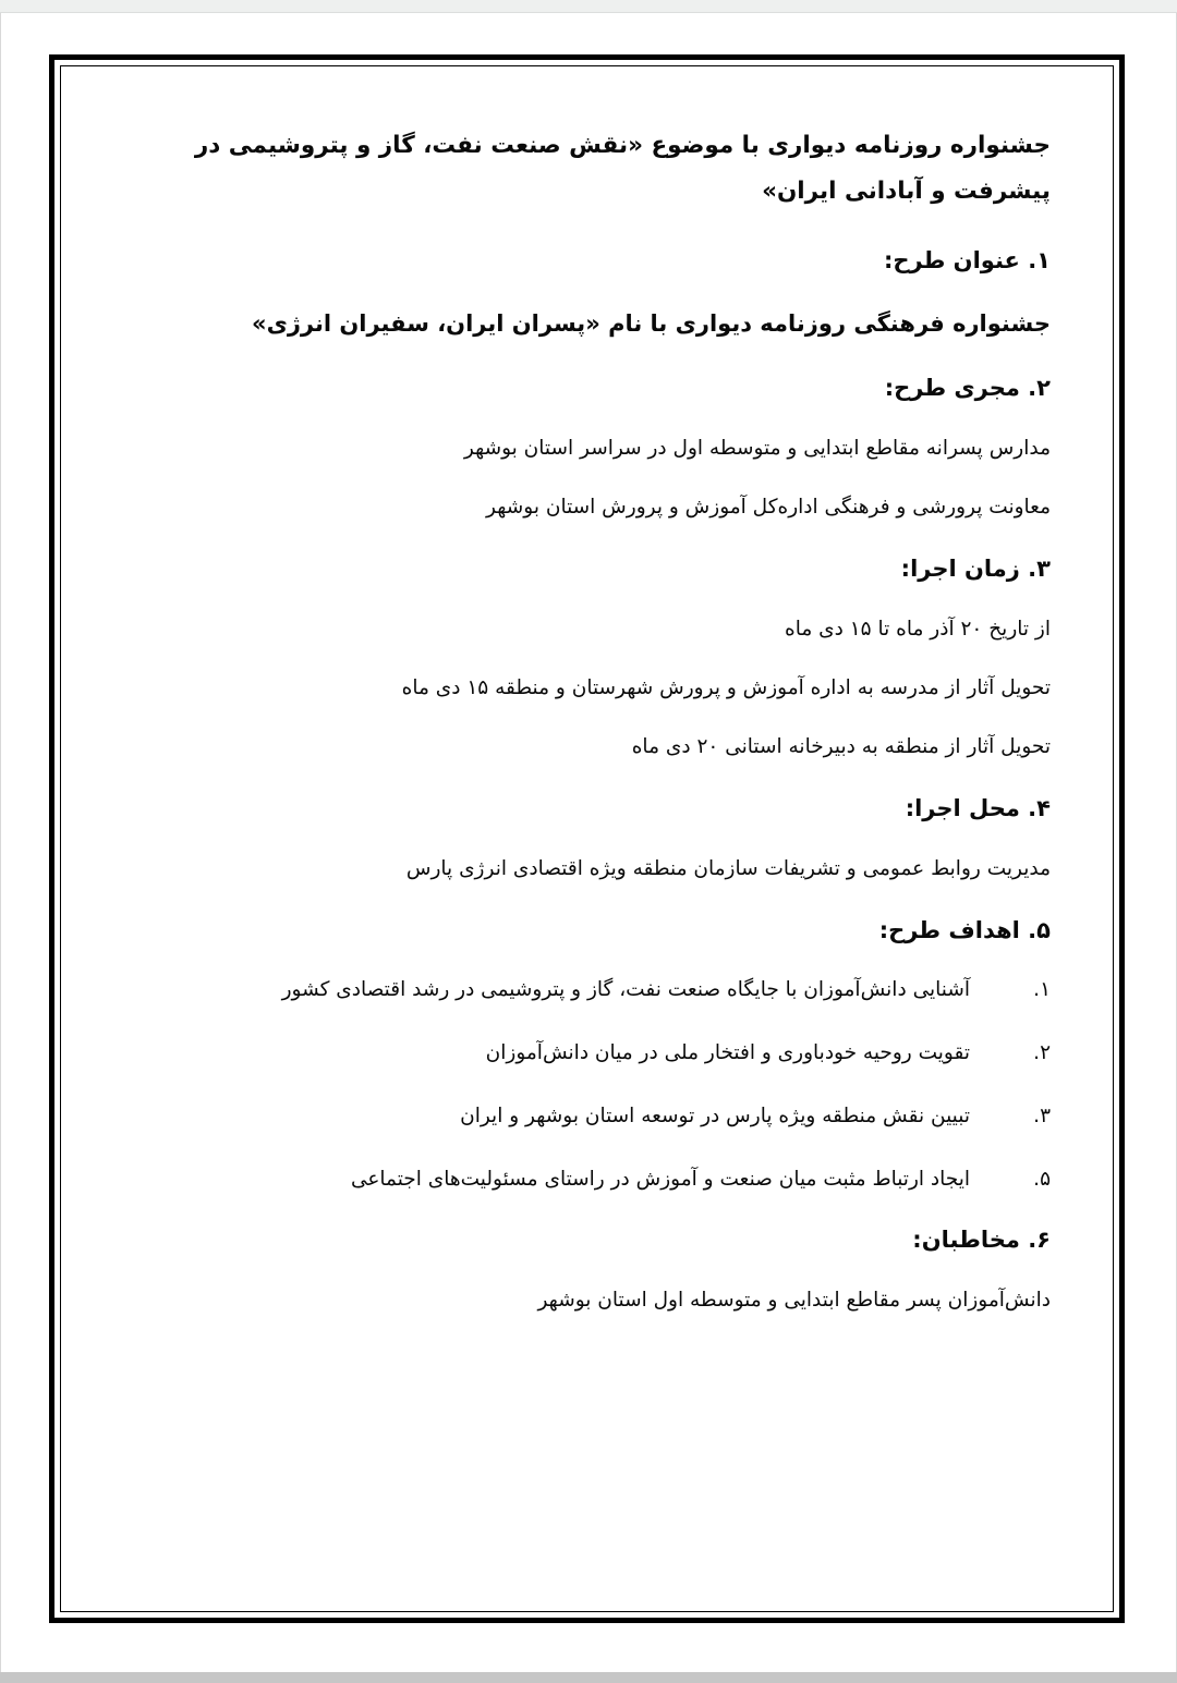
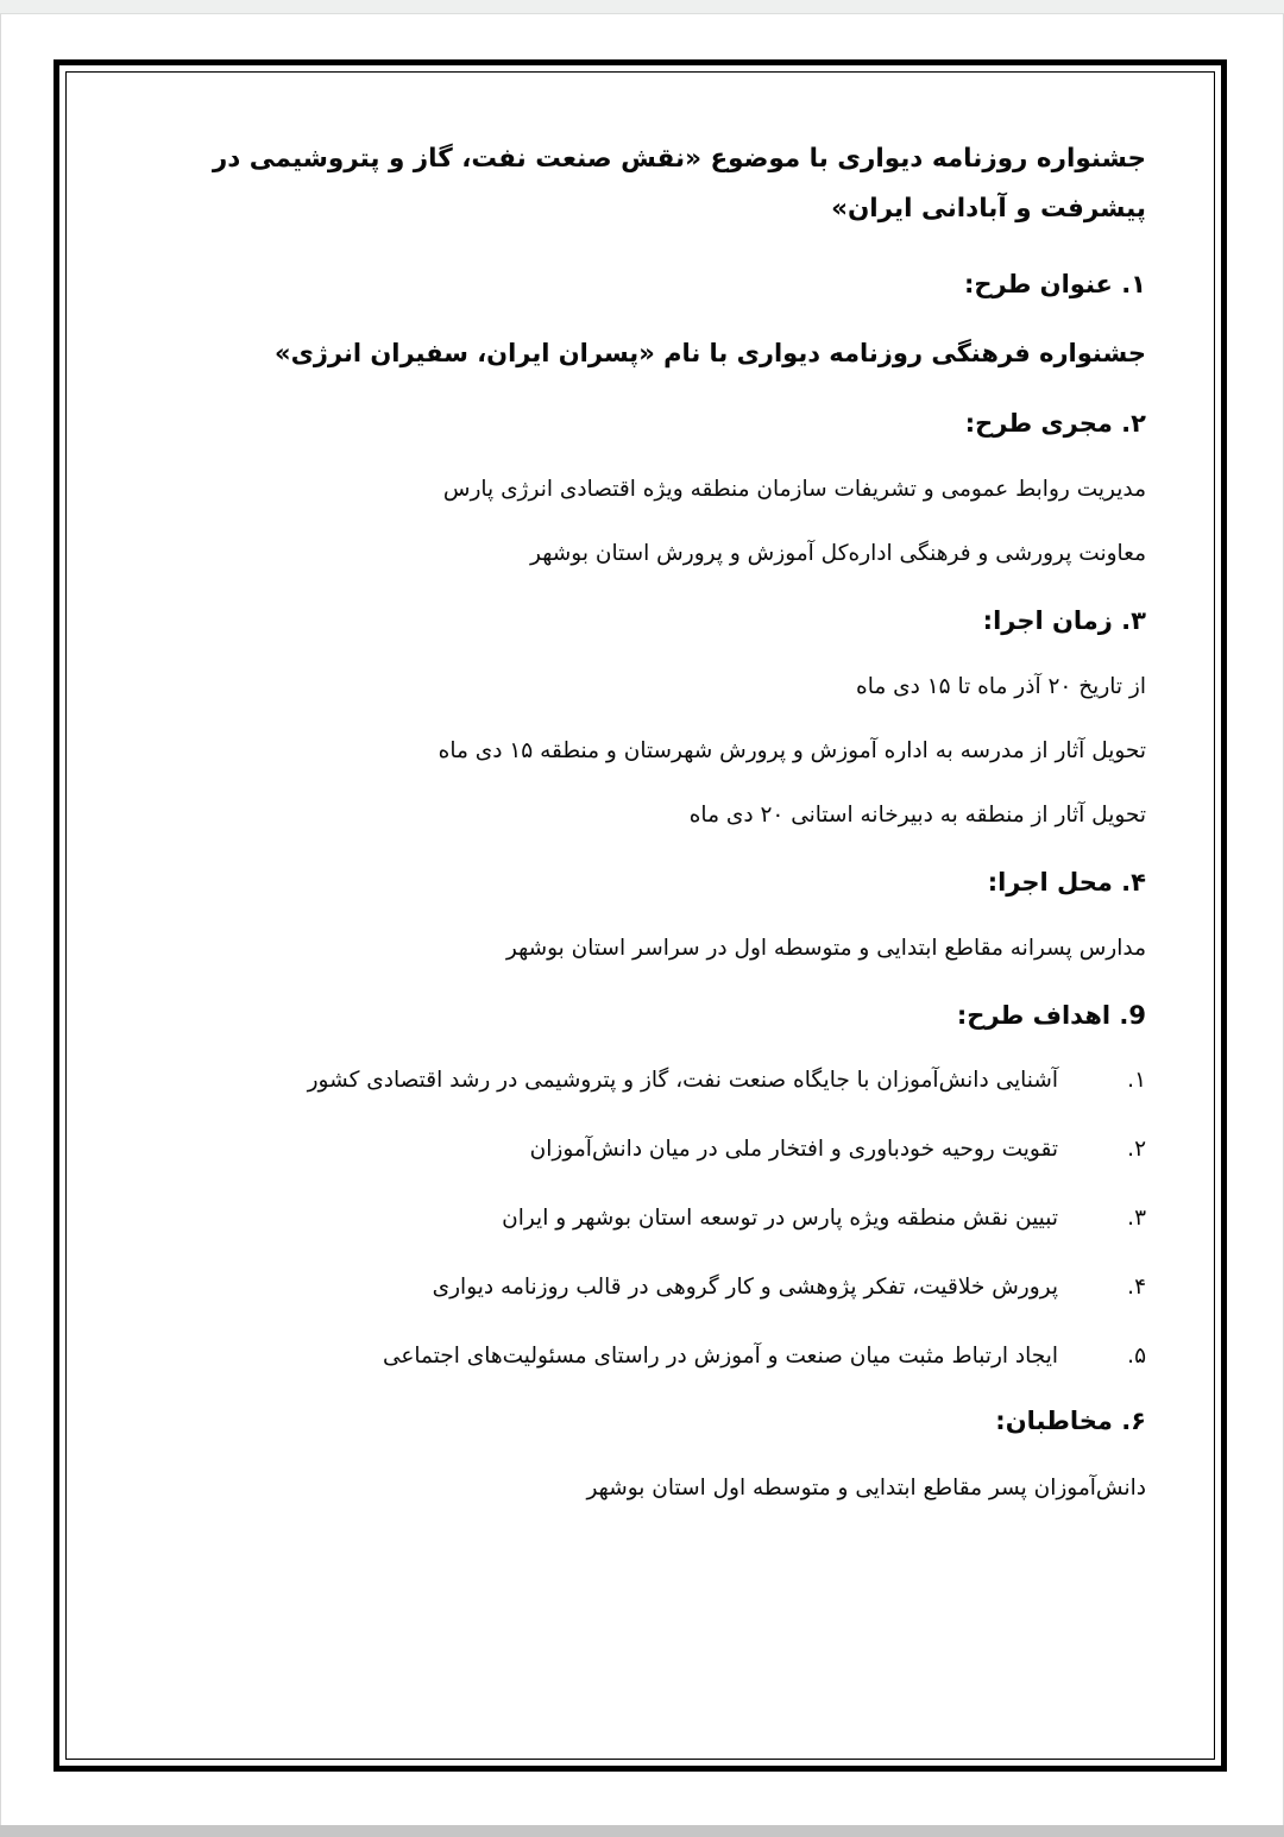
  جشنواره روزنامه دیواری با موضوع «نقش صنعت نفت، گاز و پتروشیمی در پیشرفت و آبادانی ایران»
  ۱. عنوان طرح:
  جشنواره فرهنگی روزنامه دیواری با نام «پسران ایران، سفیران انرژی»
  ۲. مجری طرح:
- مدارس پسرانه مقاطع ابتدایی و متوسطه اول در سراسر استان بوشهر
+ مدیریت روابط عمومی و تشریفات سازمان منطقه ویژه اقتصادی انرژی پارس
  معاونت پرورشی و فرهنگی اداره‌کل آموزش و پرورش استان بوشهر
  ۳. زمان اجرا:
  از تاریخ ۲۰ آذر ماه تا ۱۵ دی ماه
  تحویل آثار از مدرسه به اداره آموزش و پرورش شهرستان و منطقه ۱۵ دی ماه
  تحویل آثار از منطقه به دبیرخانه استانی ۲۰ دی ماه
  ۴. محل اجرا:
- مدیریت روابط عمومی و تشریفات سازمان منطقه ویژه اقتصادی انرژی پارس
+ مدارس پسرانه مقاطع ابتدایی و متوسطه اول در سراسر استان بوشهر
- ۵. اهداف طرح:
+ 9. اهداف طرح:
  ۱.
  آشنایی دانش‌آموزان با جایگاه صنعت نفت، گاز و پتروشیمی در رشد اقتصادی کشور
  ۲.
  تقویت روحیه خودباوری و افتخار ملی در میان دانش‌آموزان
  ۳.
  تبیین نقش منطقه ویژه پارس در توسعه استان بوشهر و ایران
+ ۴.
+ پرورش خلاقیت، تفکر پژوهشی و کار گروهی در قالب روزنامه دیواری
  ۵.
  ایجاد ارتباط مثبت میان صنعت و آموزش در راستای مسئولیت‌های اجتماعی
  ۶. مخاطبان:
  دانش‌آموزان پسر مقاطع ابتدایی و متوسطه اول استان بوشهر
